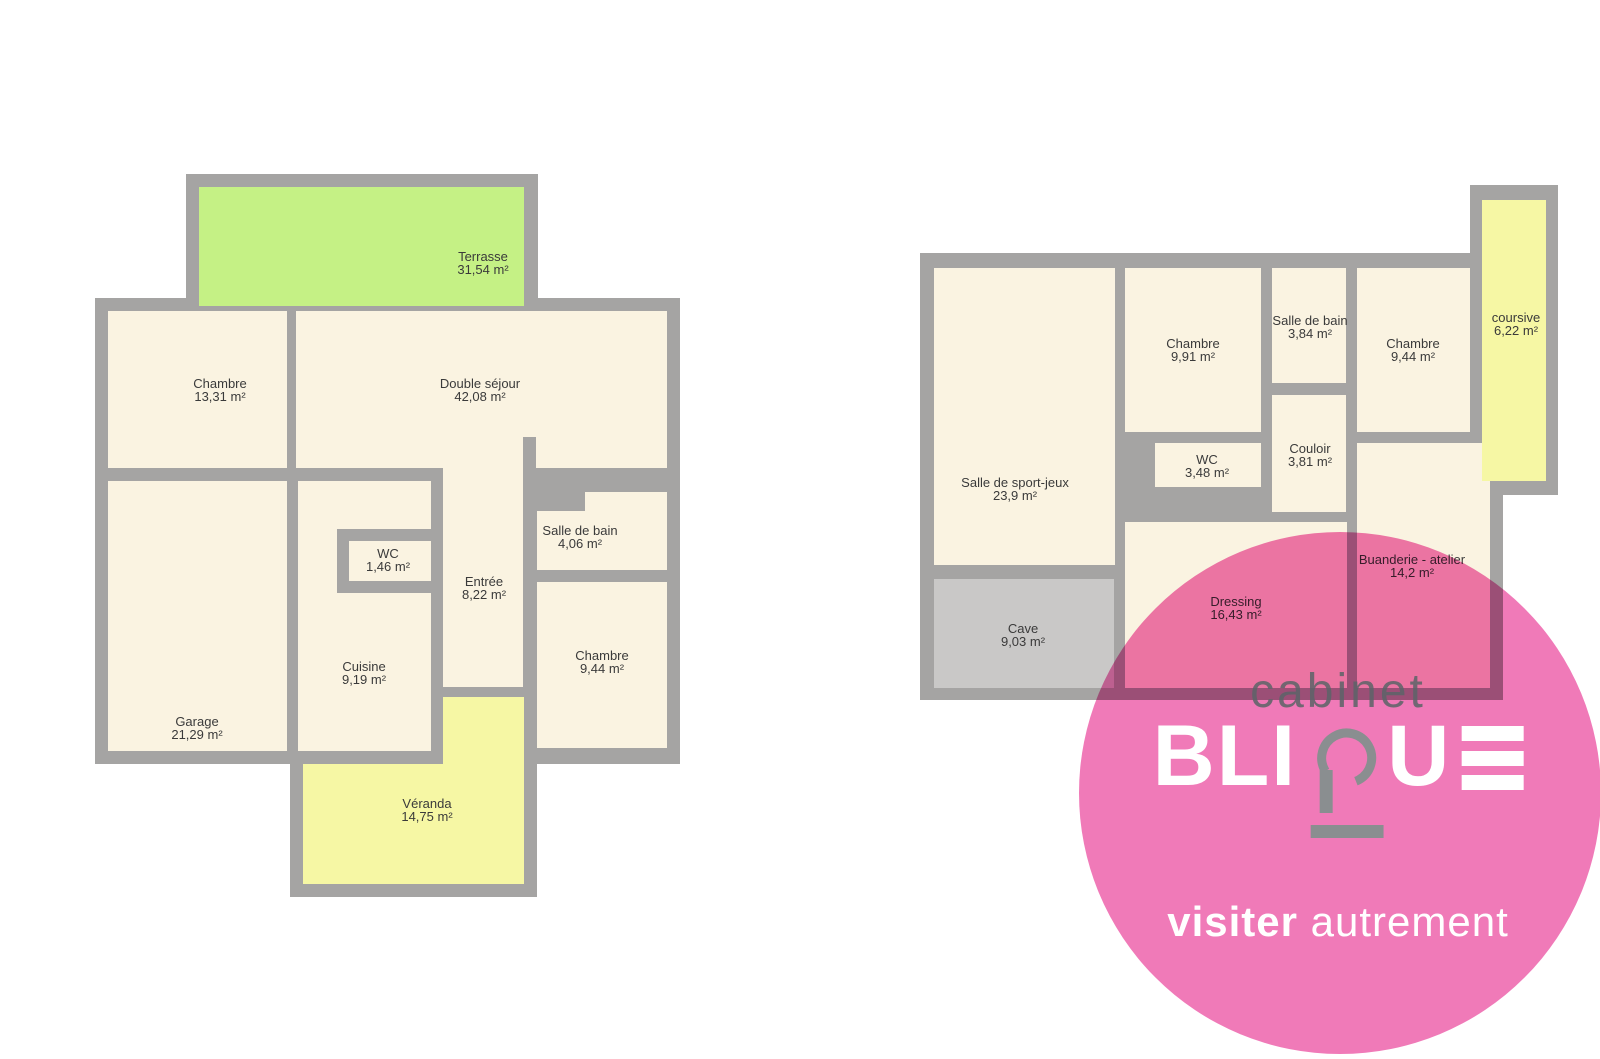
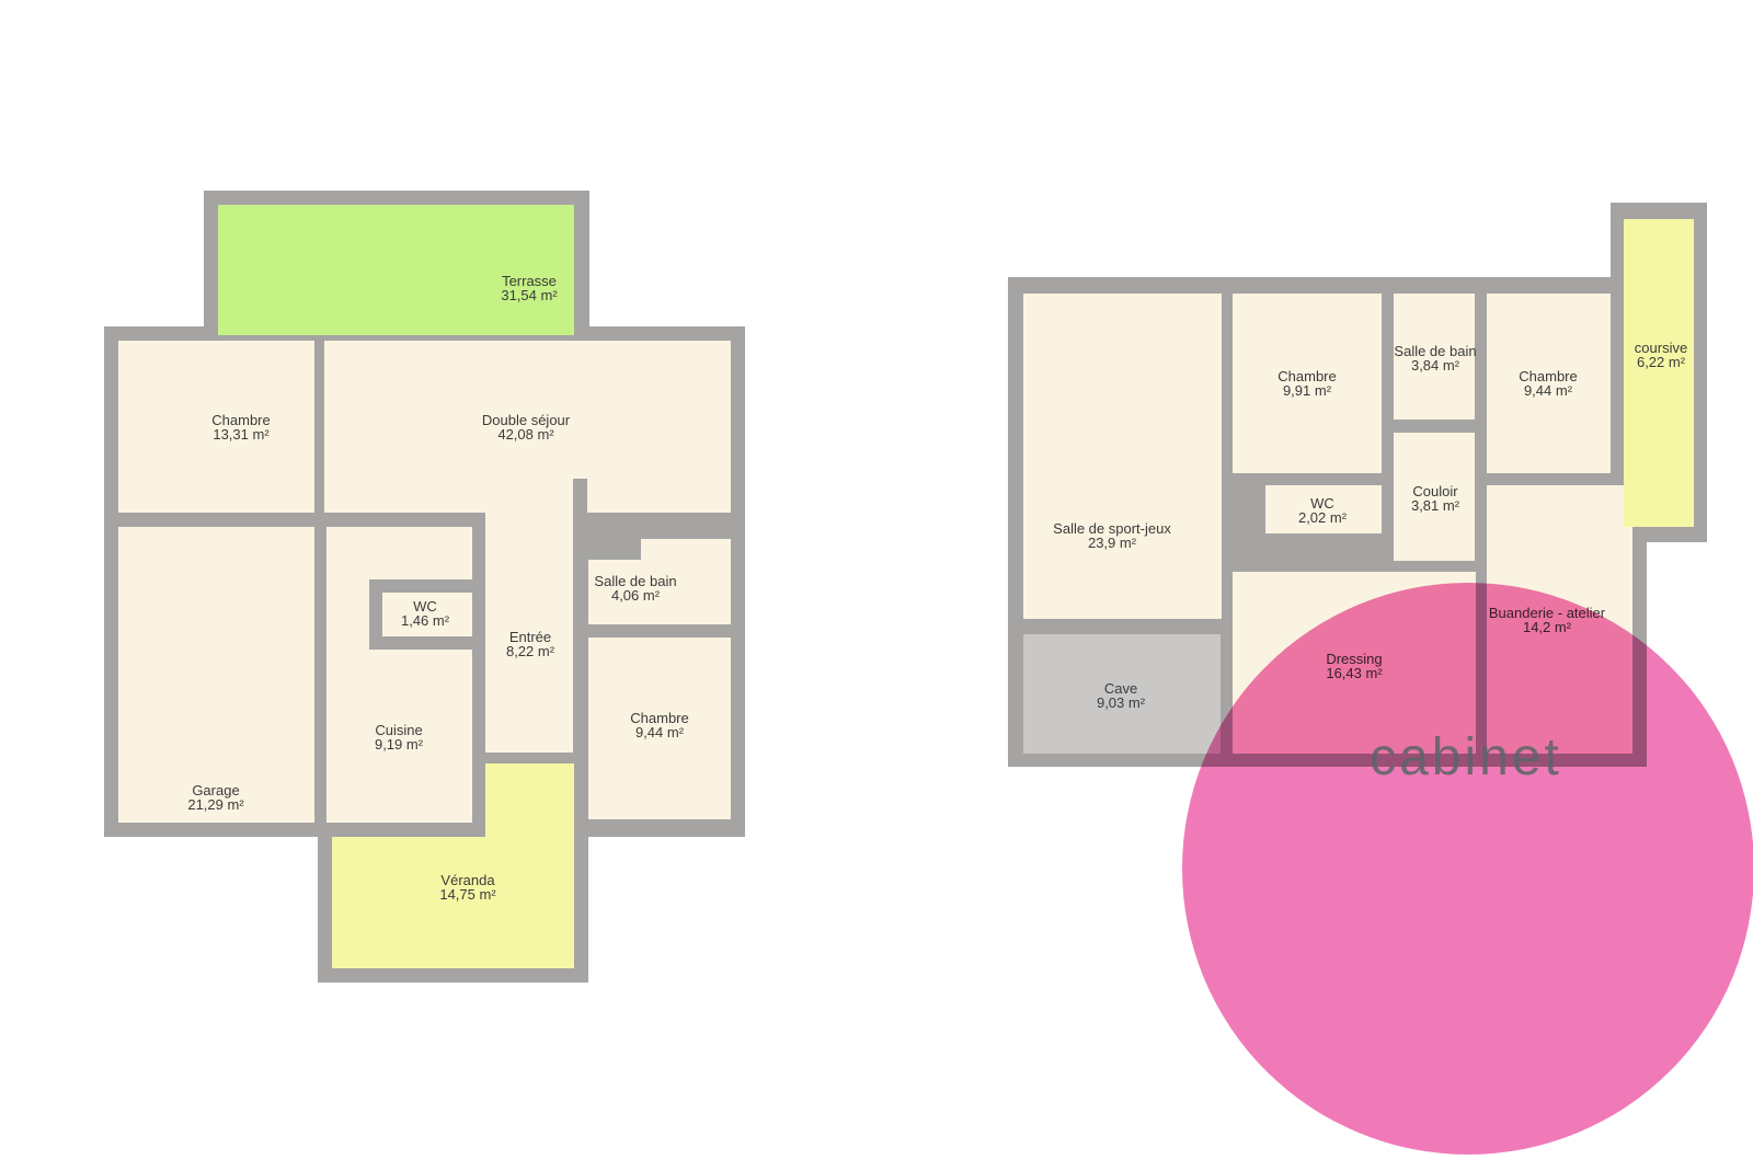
  Terrasse
  31,54 m²
  Chambre
  13,31 m²
  Double séjour
  42,08 m²
  WC
  1,46 m²
  Salle de bain
  4,06 m²
  Entrée
  8,22 m²
  Cuisine
  9,19 m²
  Chambre
  9,44 m²
  Garage
  21,29 m²
  Véranda
  14,75 m²
  Salle de sport-jeux
  23,9 m²
  Chambre
  9,91 m²
  Salle de bain
  3,84 m²
  Chambre
  9,44 m²
  coursive
  6,22 m²
  WC
- 3,48 m²
+ 2,02 m²
  Couloir
  3,81 m²
  Cave
  9,03 m²
  cabinet
- BLI
- U
- visiter autrement
